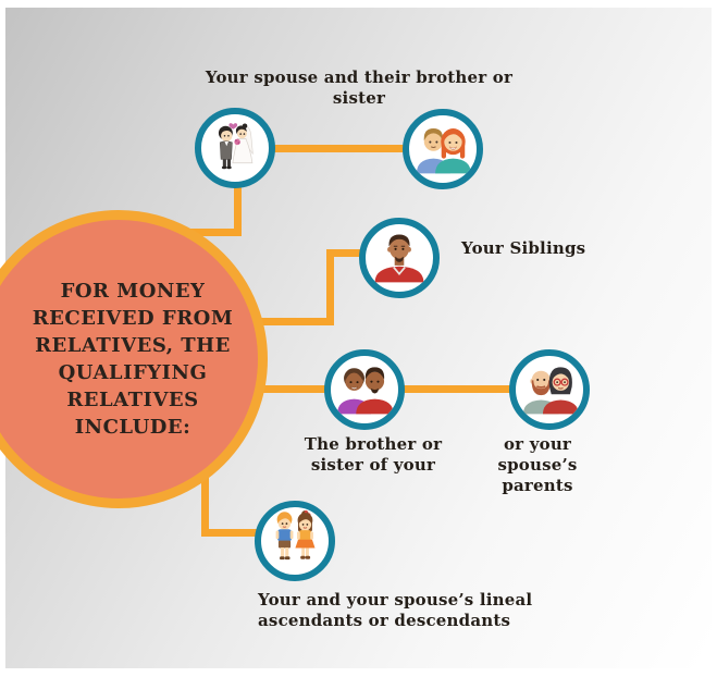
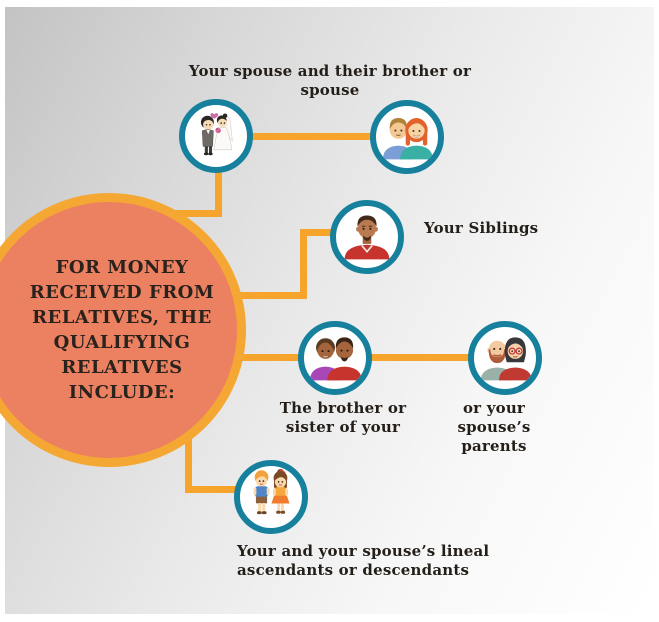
  FOR MONEY
  RECEIVED FROM
  RELATIVES, THE
  QUALIFYING
  RELATIVES
  INCLUDE:
- Your spouse and their brother or sister
+ Your spouse and their brother or spouse
  Your Siblings
  The brother or
  sister of your
  or your spouse’s
  parents
  Your and your spouse’s lineal
  ascendants or descendants
